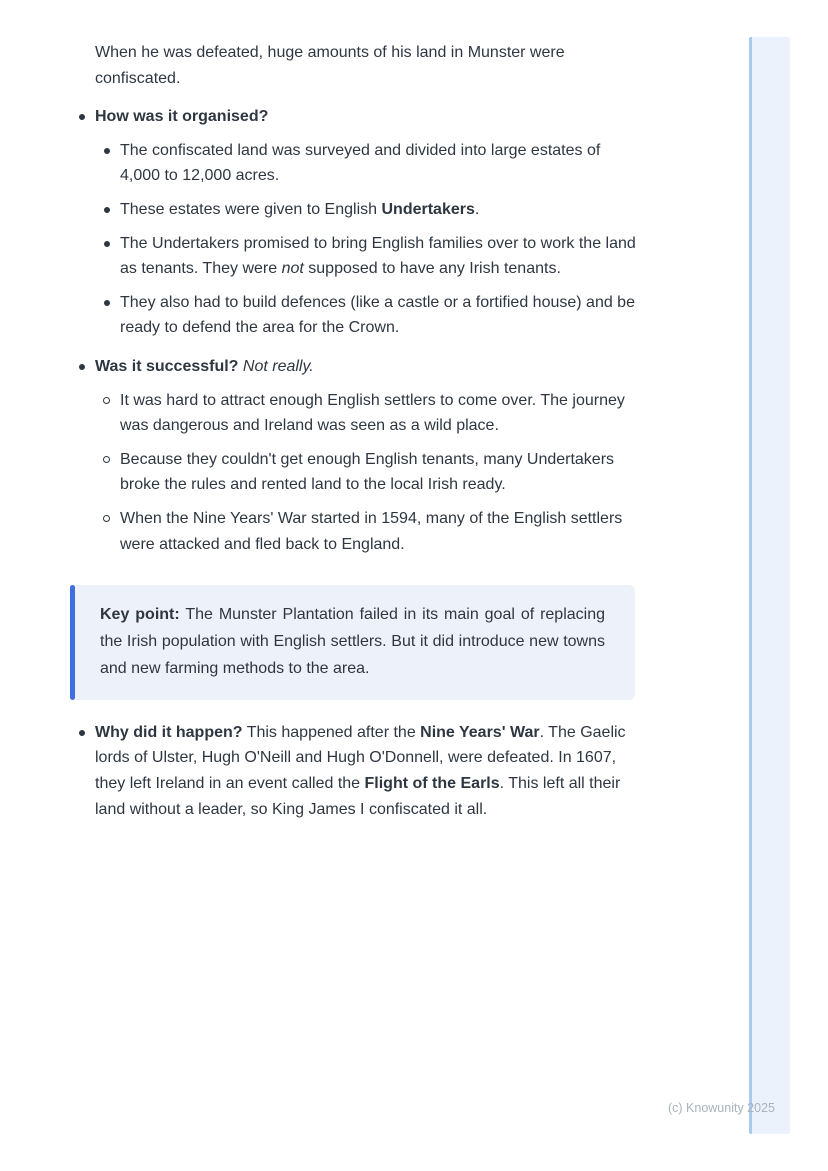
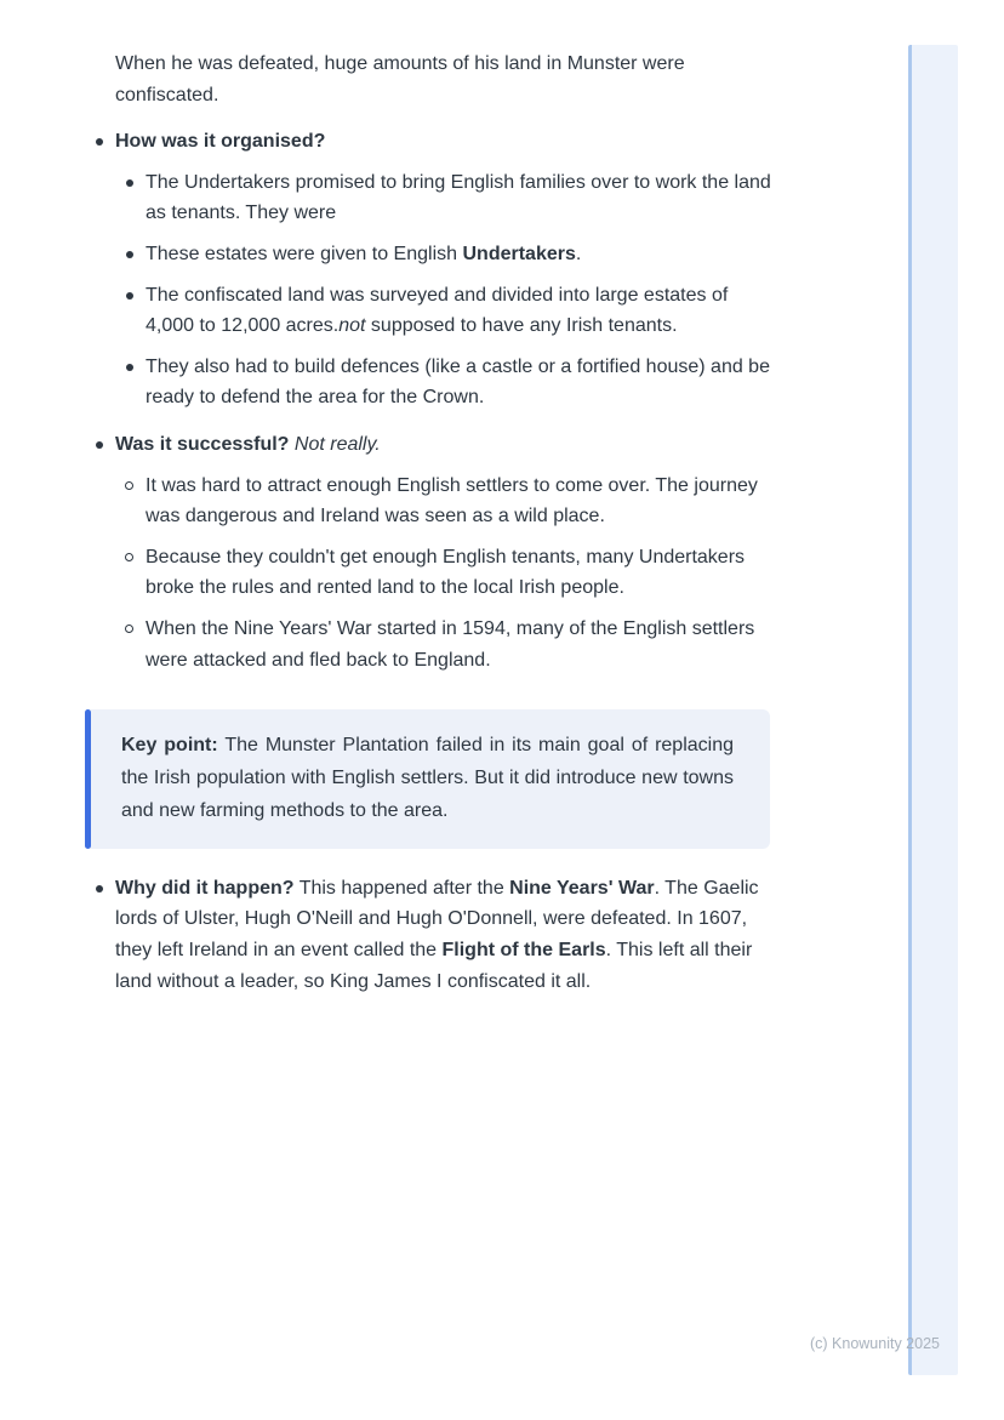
  When he was defeated, huge amounts of his land in Munster were confiscated.
  How was it organised?
- The confiscated land was surveyed and divided into large estates of 4,000 to 12,000 acres.
+ The Undertakers promised to bring English families over to work the land as tenants. They were
  These estates were given to English Undertakers.
- The Undertakers promised to bring English families over to work the land as tenants. They were not supposed to have any Irish tenants.
+ The confiscated land was surveyed and divided into large estates of 4,000 to 12,000 acres.not supposed to have any Irish tenants.
  They also had to build defences (like a castle or a fortified house) and be ready to defend the area for the Crown.
  Was it successful? Not really.
  It was hard to attract enough English settlers to come over. The journey was dangerous and Ireland was seen as a wild place.
- Because they couldn't get enough English tenants, many Undertakers broke the rules and rented land to the local Irish ready.
+ Because they couldn't get enough English tenants, many Undertakers broke the rules and rented land to the local Irish people.
  When the Nine Years' War started in 1594, many of the English settlers were attacked and fled back to England.
  Key point: The Munster Plantation failed in its main goal of replacing the Irish population with English settlers. But it did introduce new towns and new farming methods to the area.
  Why did it happen? This happened after the Nine Years' War. The Gaelic lords of Ulster, Hugh O'Neill and Hugh O'Donnell, were defeated. In 1607, they left Ireland in an event called the Flight of the Earls. This left all their land without a leader, so King James I confiscated it all.
  (c) Knowunity 2025
